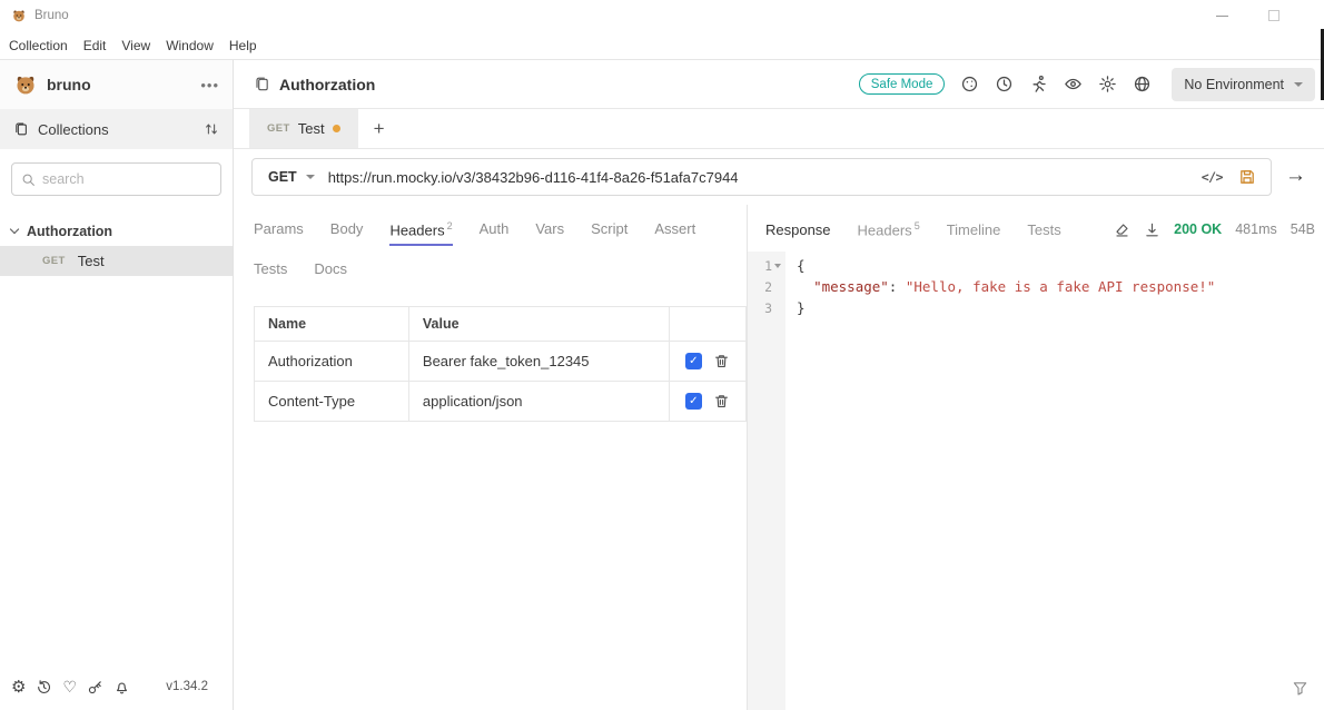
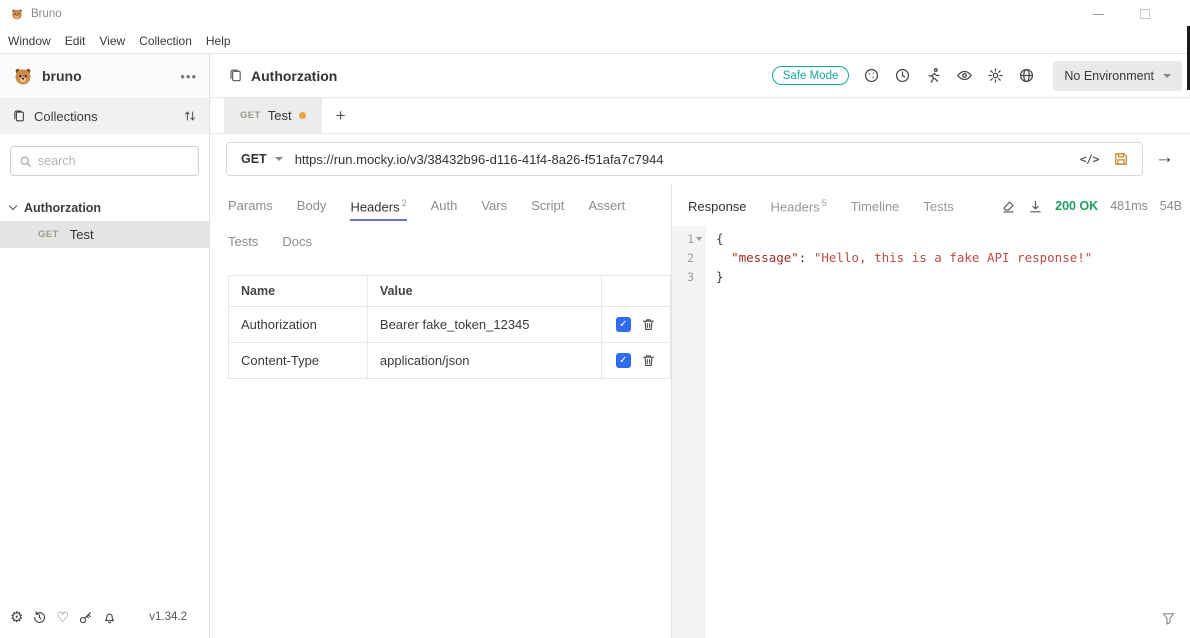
  Bruno
- Collection
+ Window
  Edit
  View
- Window
+ Collection
  Help
  bruno
  •••
  Collections
  search
  Authorzation
  GET
  Test
  ⚙
  ♡
  v1.34.2
  Authorzation
  Safe Mode
  No Environment
  GET
  Test
  +
  GET
  https://run.mocky.io/v3/38432b96-d116-41f4-8a26-f51afa7c7944
  </>
  →
  Params
  Body
  Headers 2
  Auth
  Vars
  Script
  Assert
  Tests
  Docs
  Name	Value
  Authorization	Bearer fake_token_12345
  Content-Type	application/json
  Response
  Headers 5
  Timeline
  Tests
  200 OK
  481ms
  54B
  1
  2
  3
  {
- "message": "Hello, fake is a fake API response!"
+ "message": "Hello, this is a fake API response!"
  }
